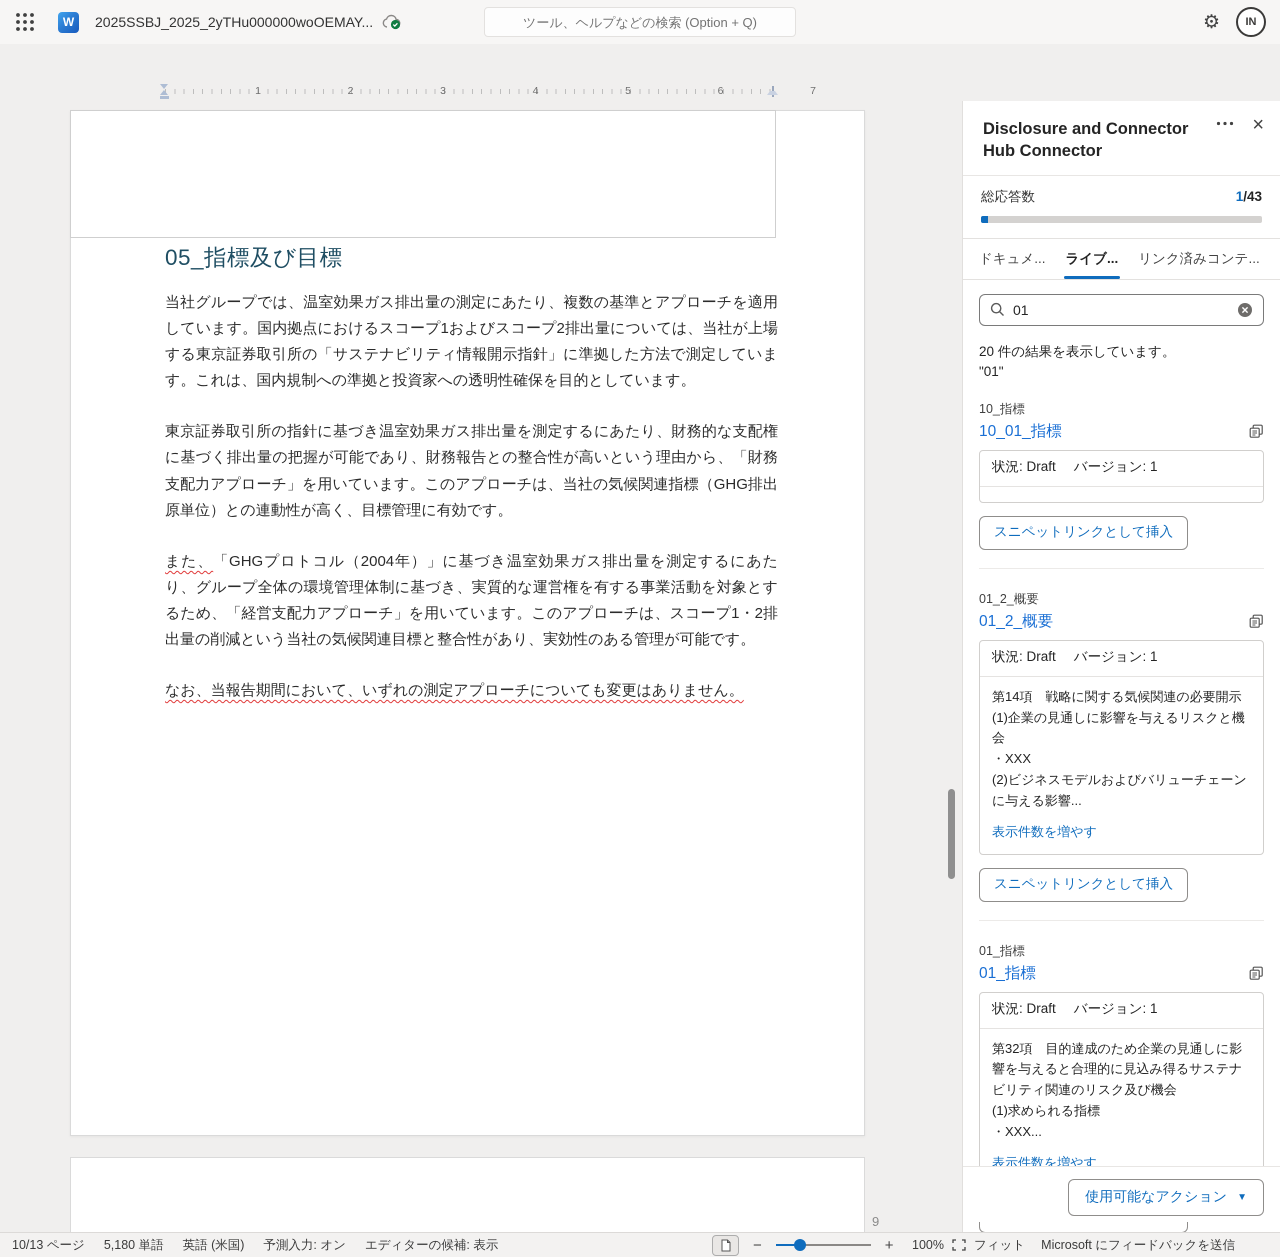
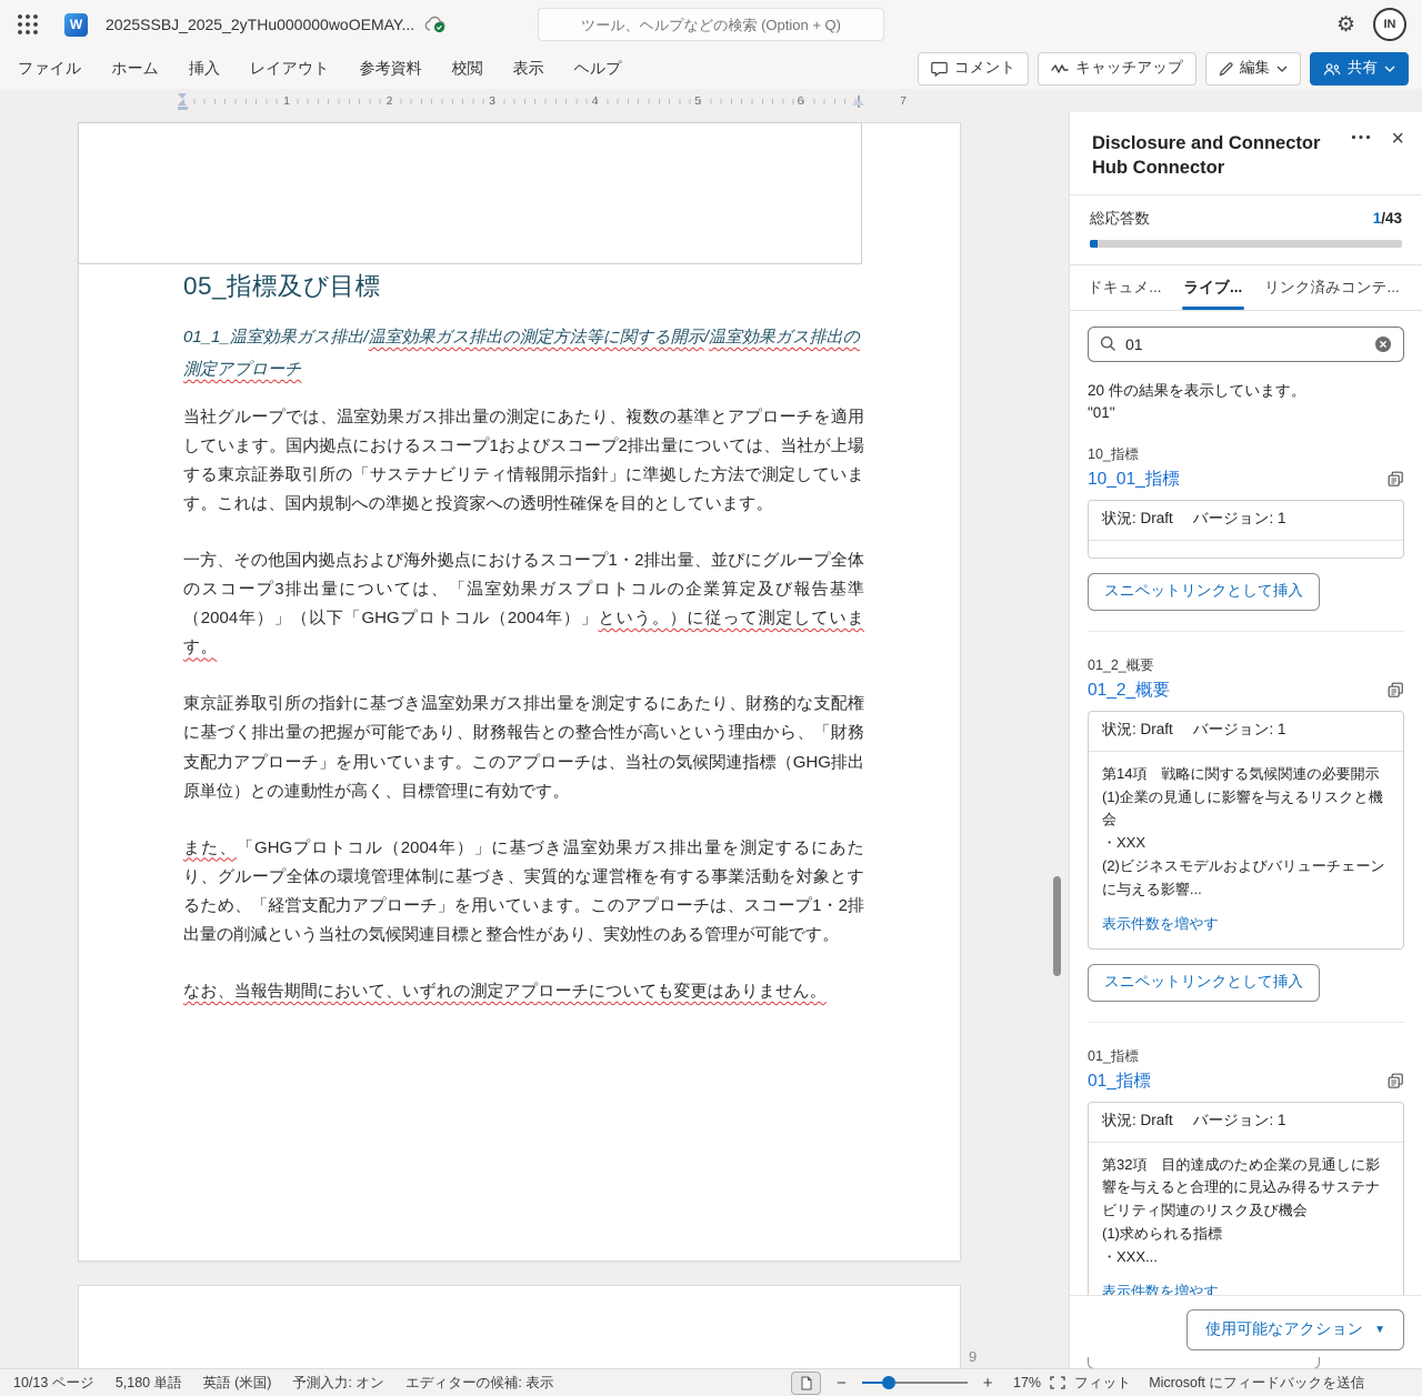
  W
  2025SSBJ_2025_2yTHu000000woOEMAY...
  ツール、ヘルプなどの検索 (Option + Q)
  ⚙
  IN
+ ファイル
+ ホーム
+ 挿入
+ レイアウト
+ 参考資料
+ 校閲
+ 表示
+ ヘルプ
+ コメント
+ キャッチアップ
+ 編集
+ 共有
  1
  2
  3
  4
  5
  6
  7
  05_指標及び目標
+ 01_1_温室効果ガス排出/温室効果ガス排出の測定方法等に関する開示/温室効果ガス排出の測定アプローチ
  当社グループでは、温室効果ガス排出量の測定にあたり、複数の基準とアプローチを適用しています。国内拠点におけるスコープ1およびスコープ2排出量については、当社が上場する東京証券取引所の「サステナビリティ情報開示指針」に準拠した方法で測定しています。これは、国内規制への準拠と投資家への透明性確保を目的としています。
+ 一方、その他国内拠点および海外拠点におけるスコープ1・2排出量、並びにグループ全体のスコープ3排出量については、「温室効果ガスプロトコルの企業算定及び報告基準（2004年）」（以下「GHGプロトコル（2004年）」という。）に従って測定しています。
  東京証券取引所の指針に基づき温室効果ガス排出量を測定するにあたり、財務的な支配権に基づく排出量の把握が可能であり、財務報告との整合性が高いという理由から、「財務支配力アプローチ」を用いています。このアプローチは、当社の気候関連指標（GHG排出原単位）との連動性が高く、目標管理に有効です。
  また、「GHGプロトコル（2004年）」に基づき温室効果ガス排出量を測定するにあたり、グループ全体の環境管理体制に基づき、実質的な運営権を有する事業活動を対象とするため、「経営支配力アプローチ」を用いています。このアプローチは、スコープ1・2排出量の削減という当社の気候関連目標と整合性があり、実効性のある管理が可能です。
  なお、当報告期間において、いずれの測定アプローチについても変更はありません。
  9
  Disclosure and Connector Hub Connector
  ×
  総応答数
  1/43
  ドキュメ...
  ライブ...
  リンク済みコンテ...
  01
  20 件の結果を表示しています。
  "01"
  10_指標
  10_01_指標
  状況: Draft
  バージョン: 1
  スニペットリンクとして挿入
  01_2_概要
  01_2_概要
  状況: Draft
  バージョン: 1
  第14項 戦略に関する気候関連の必要開示
  (1)企業の見通しに影響を与えるリスクと機会
  ・XXX
  (2)ビジネスモデルおよびバリューチェーンに与える影響...
  表示件数を増やす
  スニペットリンクとして挿入
  01_指標
  01_指標
  状況: Draft
  バージョン: 1
  第32項 目的達成のため企業の見通しに影響を与えると合理的に見込み得るサステナビリティ関連のリスク及び機会
  (1)求められる指標
  ・XXX...
  表示件数を増やす
  使用可能なアクション
  ▼
  10/13 ページ
  5,180 単語
  英語 (米国)
  予測入力: オン
  エディターの候補: 表示
  −
  +
- 100%
+ 17%
  フィット
  Microsoft にフィードバックを送信
